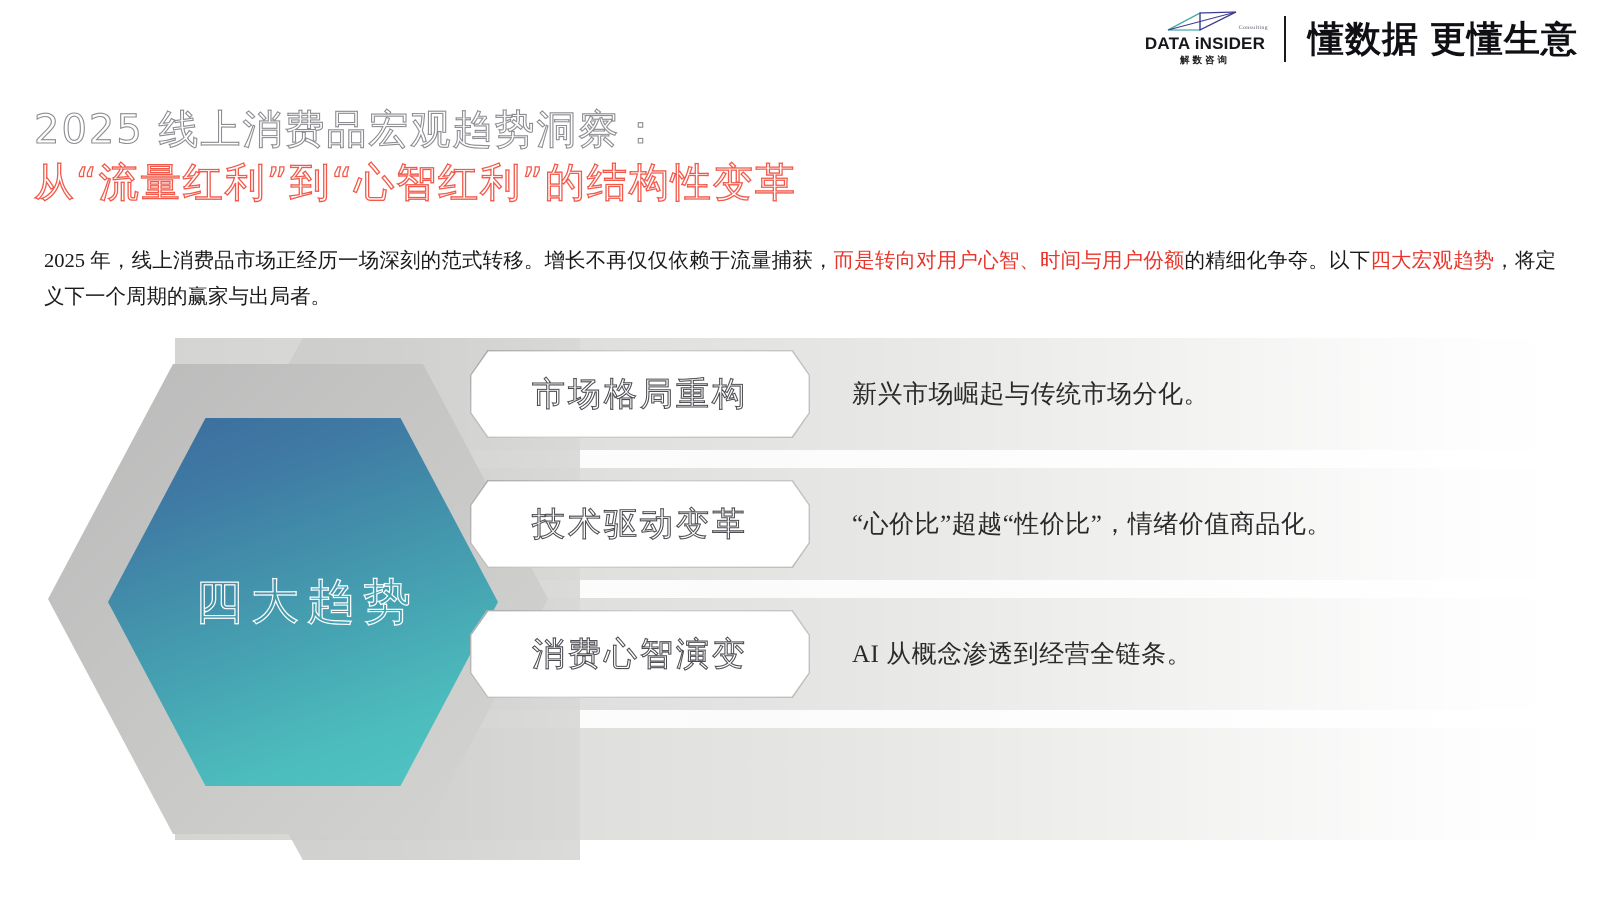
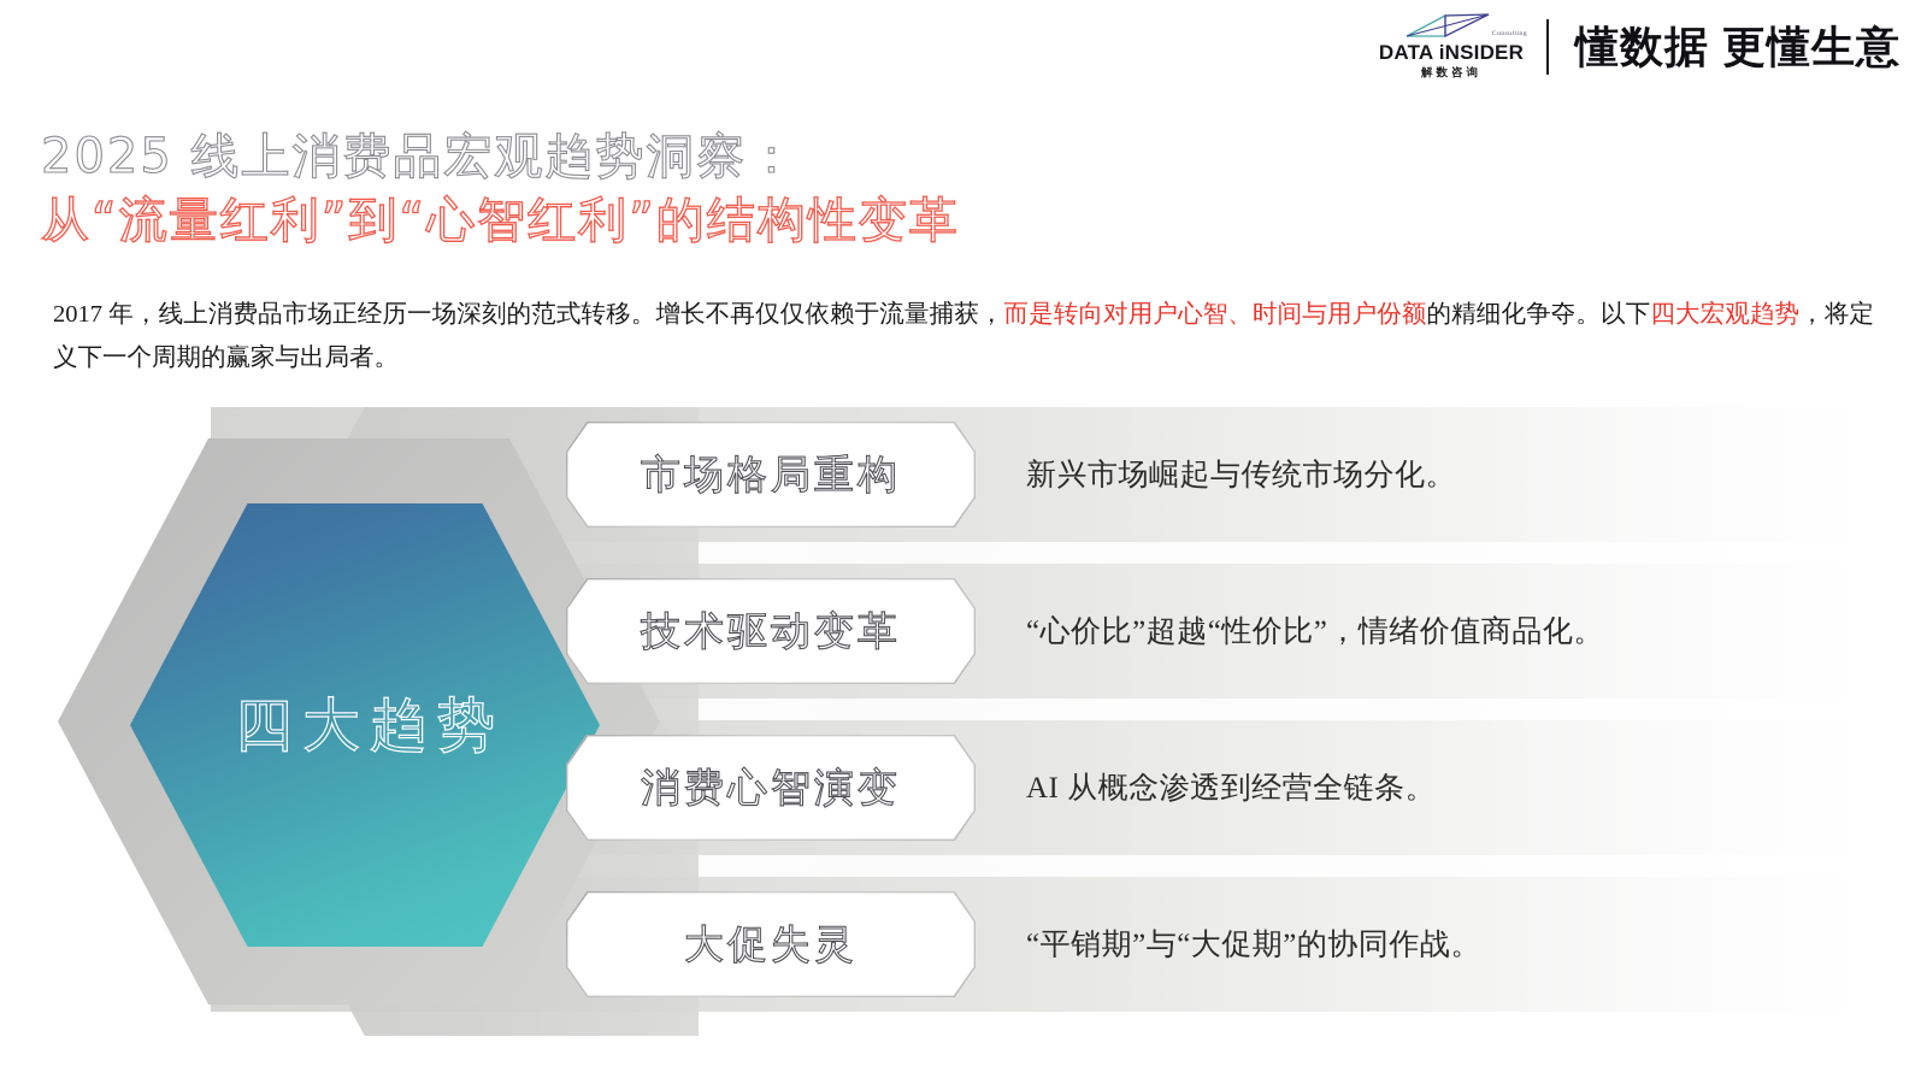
  DATA iNSIDER
  解数咨询
  懂数据 更懂生意
  2025 线上消费品宏观趋势洞察：
  从“流量红利”到“心智红利”的结构性变革
- 2025 年，线上消费品市场正经历一场深刻的范式转移。增长不再仅仅依赖于流量捕获，而是转向对用户心智、时间与用户份额的精细化争夺。以下四大宏观趋势，将定义下一个周期的赢家与出局者。
+ 2017 年，线上消费品市场正经历一场深刻的范式转移。增长不再仅仅依赖于流量捕获，而是转向对用户心智、时间与用户份额的精细化争夺。以下四大宏观趋势，将定义下一个周期的赢家与出局者。
  四大趋势
  市场格局重构
  新兴市场崛起与传统市场分化。
  技术驱动变革
  “心价比”超越“性价比”，情绪价值商品化。
  消费心智演变
  AI 从概念渗透到经营全链条。
+ 大促失灵
+ “平销期”与“大促期”的协同作战。
